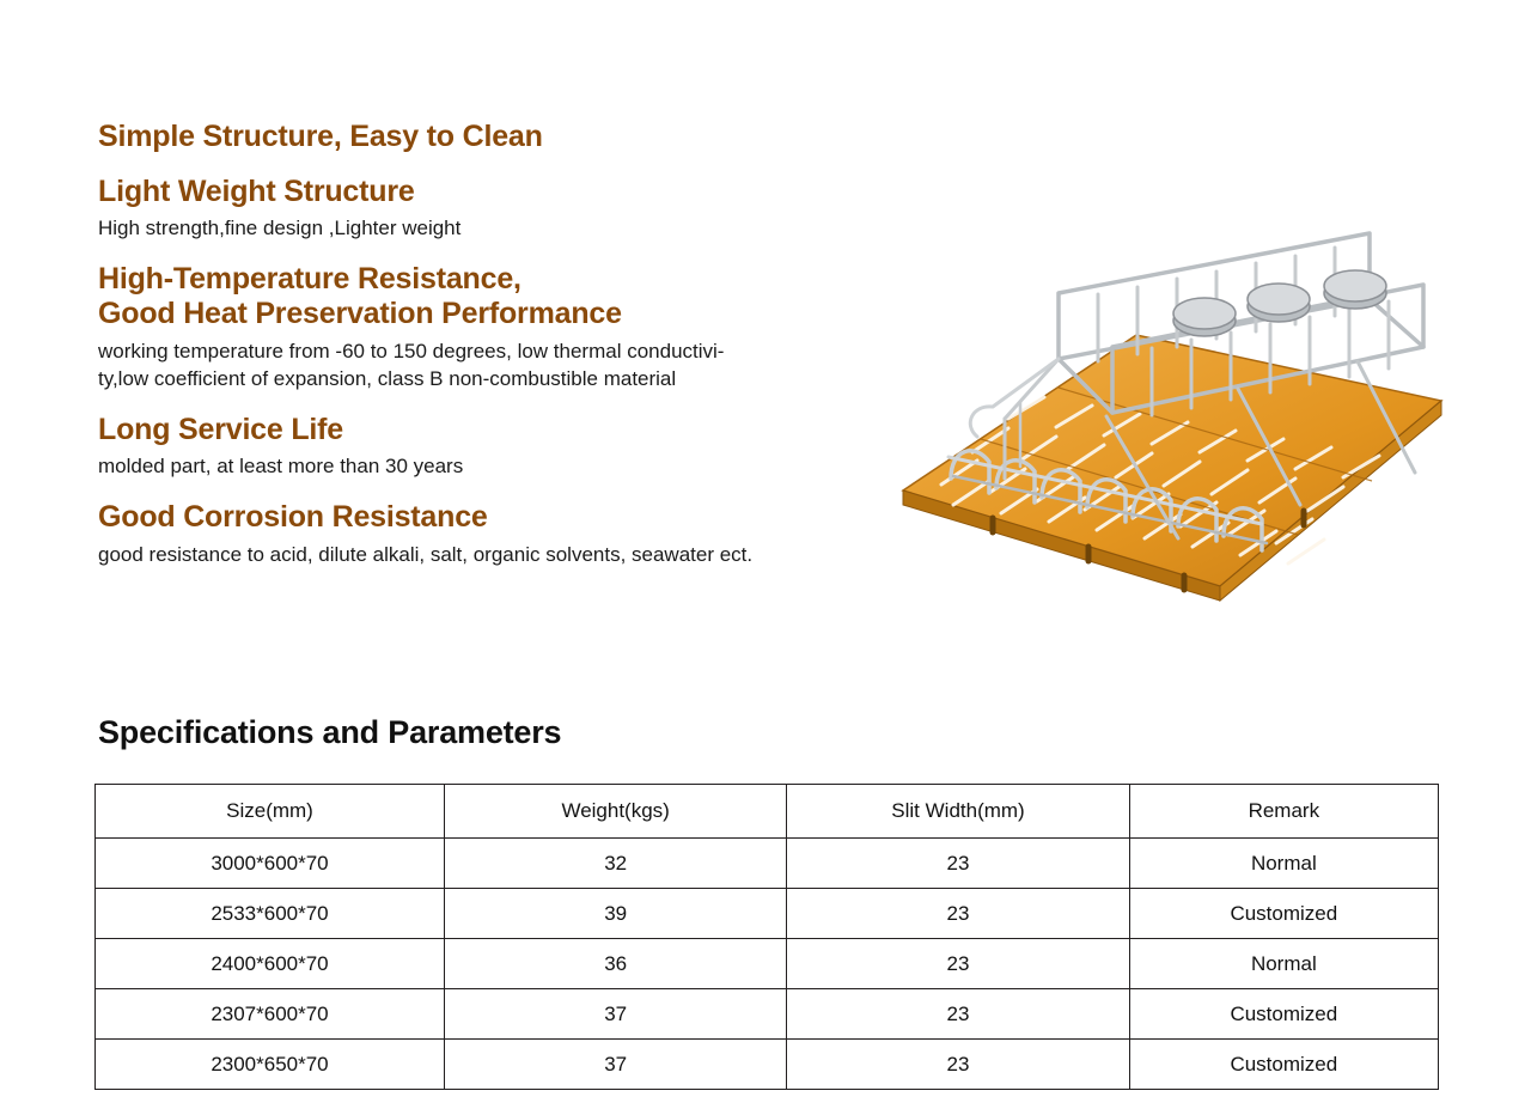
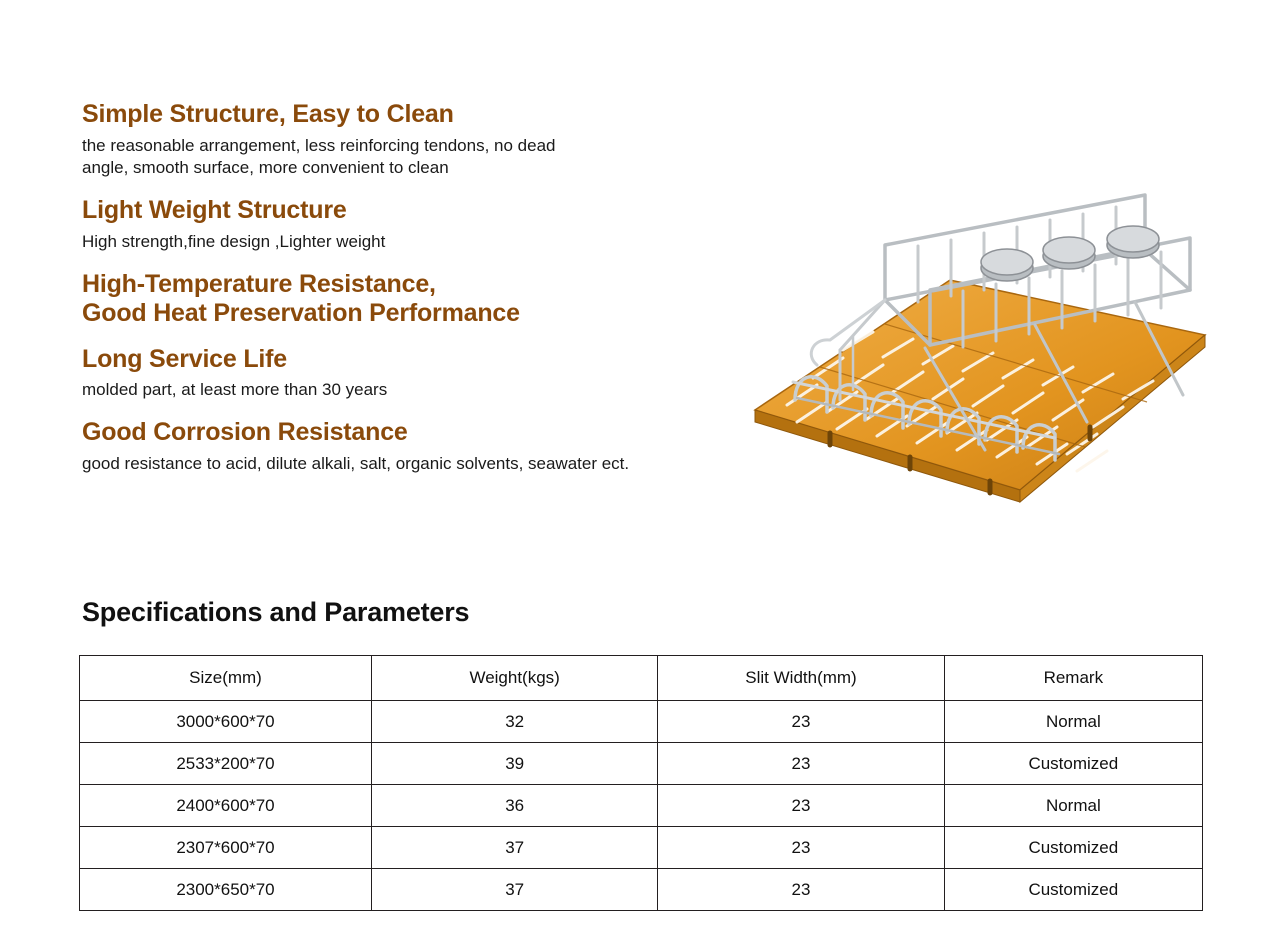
  Simple Structure, Easy to Clean
+ the reasonable arrangement, less reinforcing tendons, no dead
+ angle, smooth surface, more convenient to clean
  Light Weight Structure
  High strength,fine design ,Lighter weight
  High-Temperature Resistance,
  Good Heat Preservation Performance
- working temperature from -60 to 150 degrees, low thermal conductivi-
- ty,low coefficient of expansion, class B non-combustible material
  Long Service Life
  molded part, at least more than 30 years
  Good Corrosion Resistance
  good resistance to acid, dilute alkali, salt, organic solvents, seawater ect.
  Specifications and Parameters
  Size(mm)	Weight(kgs)	Slit Width(mm)	Remark
  3000*600*70	32	23	Normal
- 2533*600*70	39	23	Customized
+ 2533*200*70	39	23	Customized
  2400*600*70	36	23	Normal
  2307*600*70	37	23	Customized
  2300*650*70	37	23	Customized
